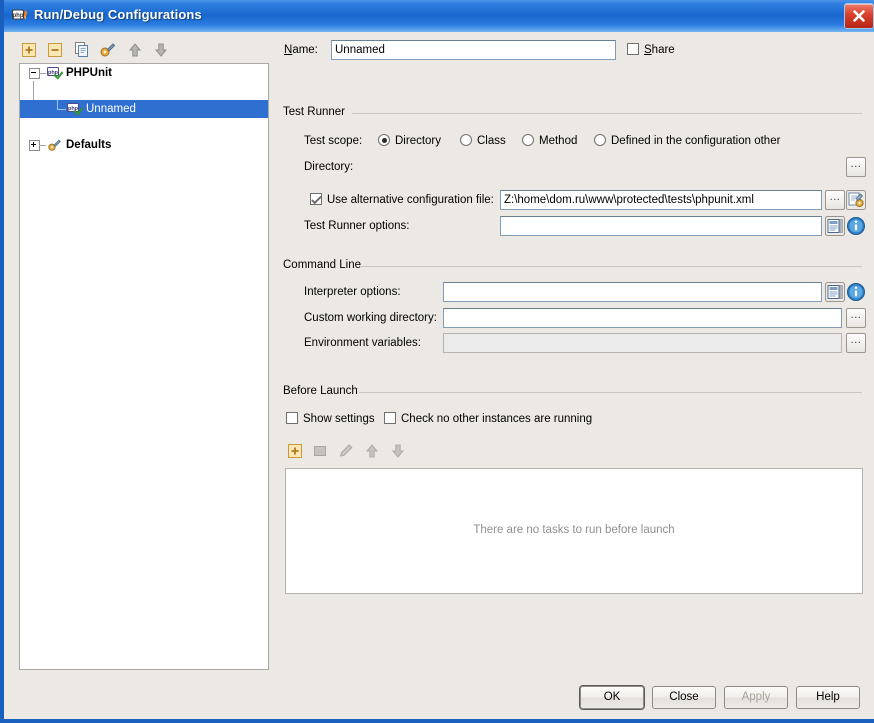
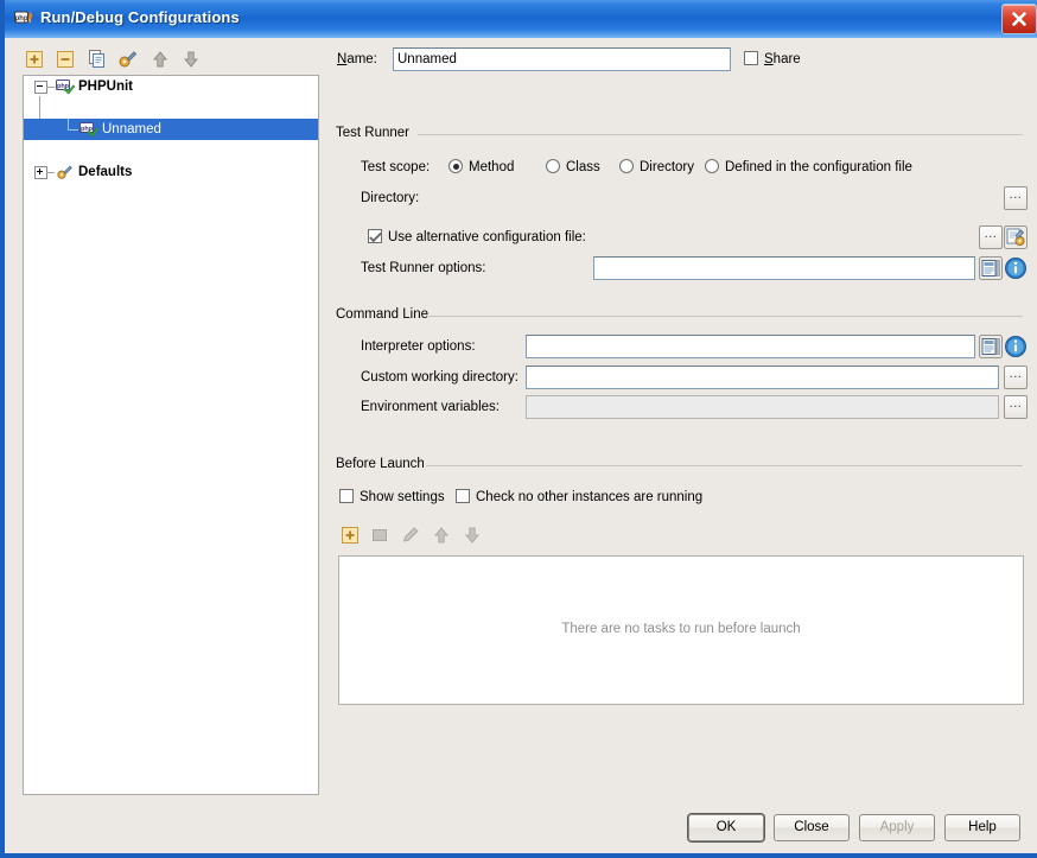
  Run/Debug Configurations
  PHPUnit
  Unnamed
  Defaults
  Name:
  Unnamed
  Share
  Test Runner
  Test scope:
- Directory
+ Method
  Class
- Method
+ Directory
- Defined in the configuration other
+ Defined in the configuration file
  Directory:
  ...
  Use alternative configuration file:
- Z:\home\dom.ru\www\protected\tests\phpunit.xml
  ...
  Test Runner options:
  Command Line
  Interpreter options:
  Custom working directory:
  ...
  Environment variables:
  ...
  Before Launch
  Show settings
  Check no other instances are running
  There are no tasks to run before launch
  OK
  Close
  Apply
  Help
